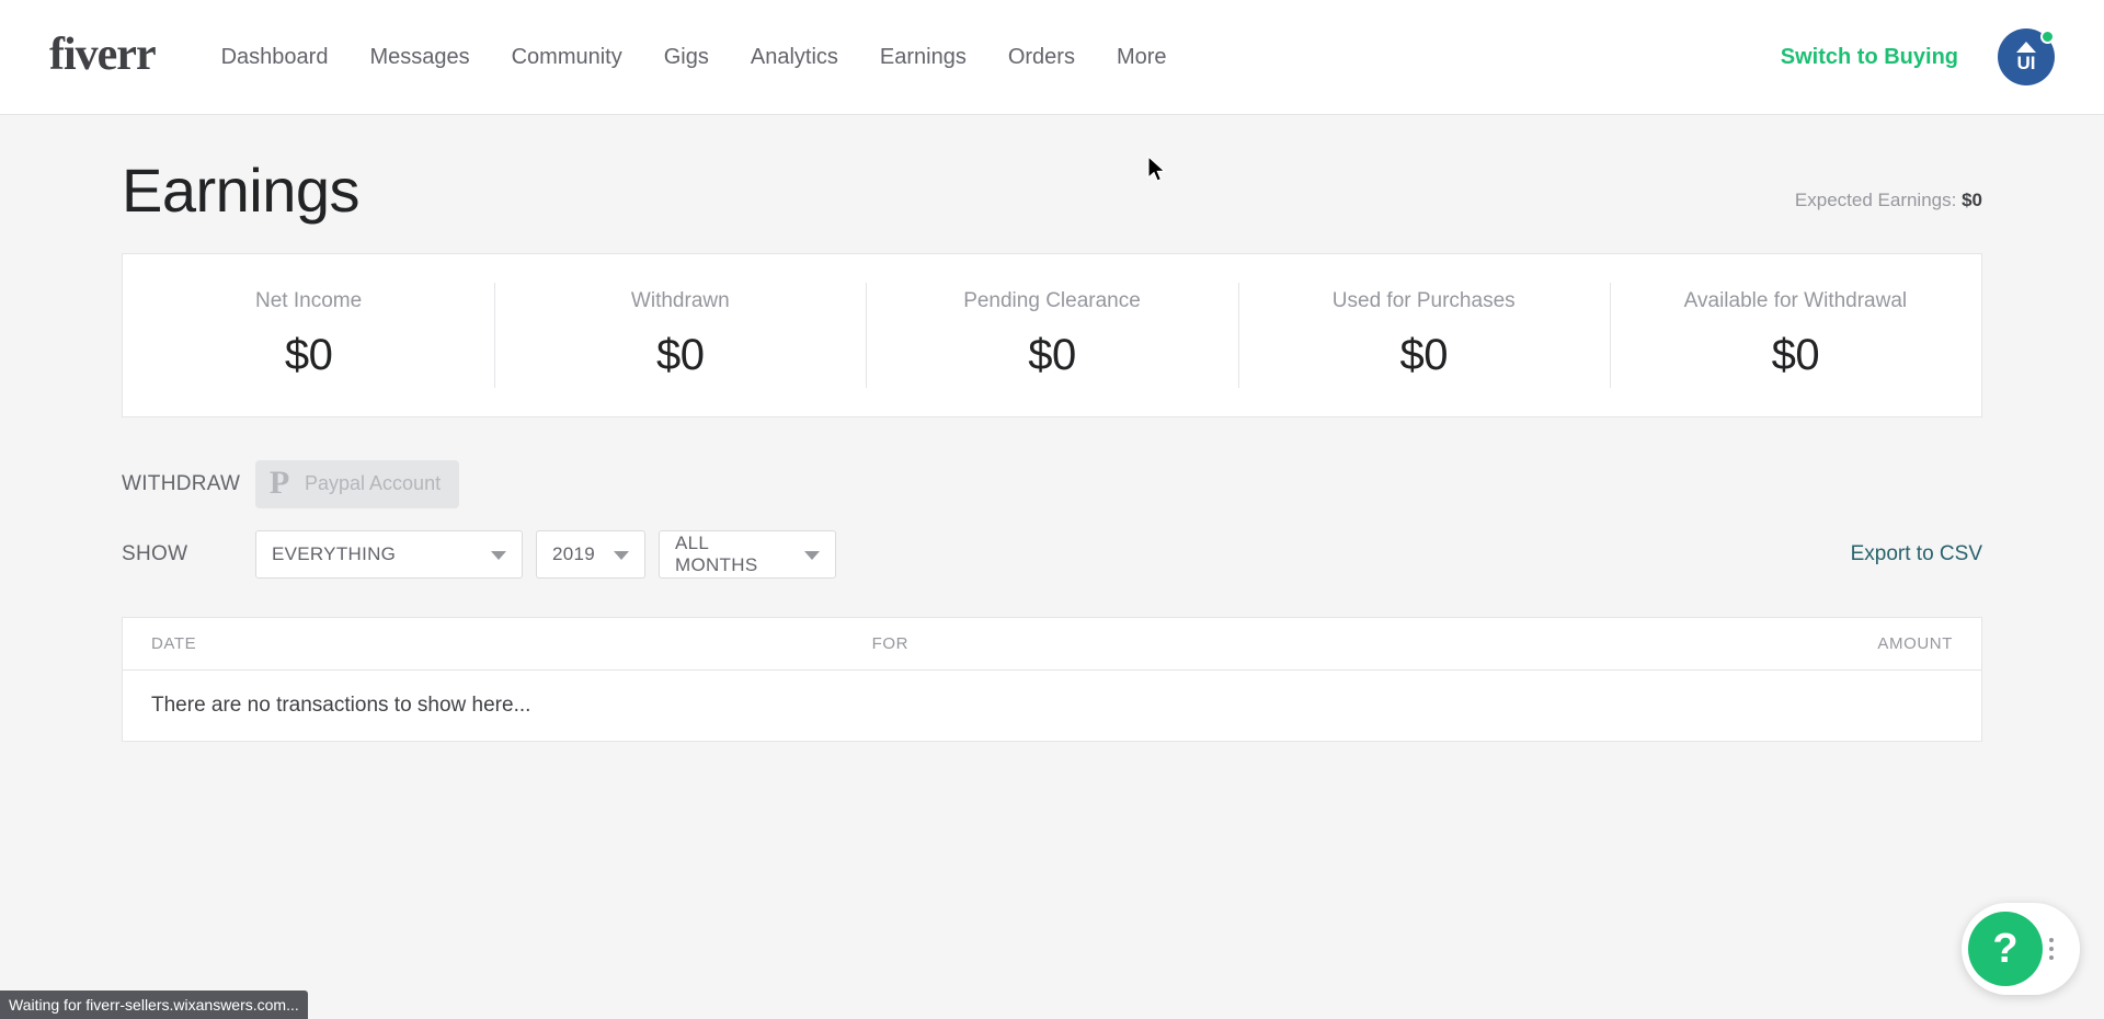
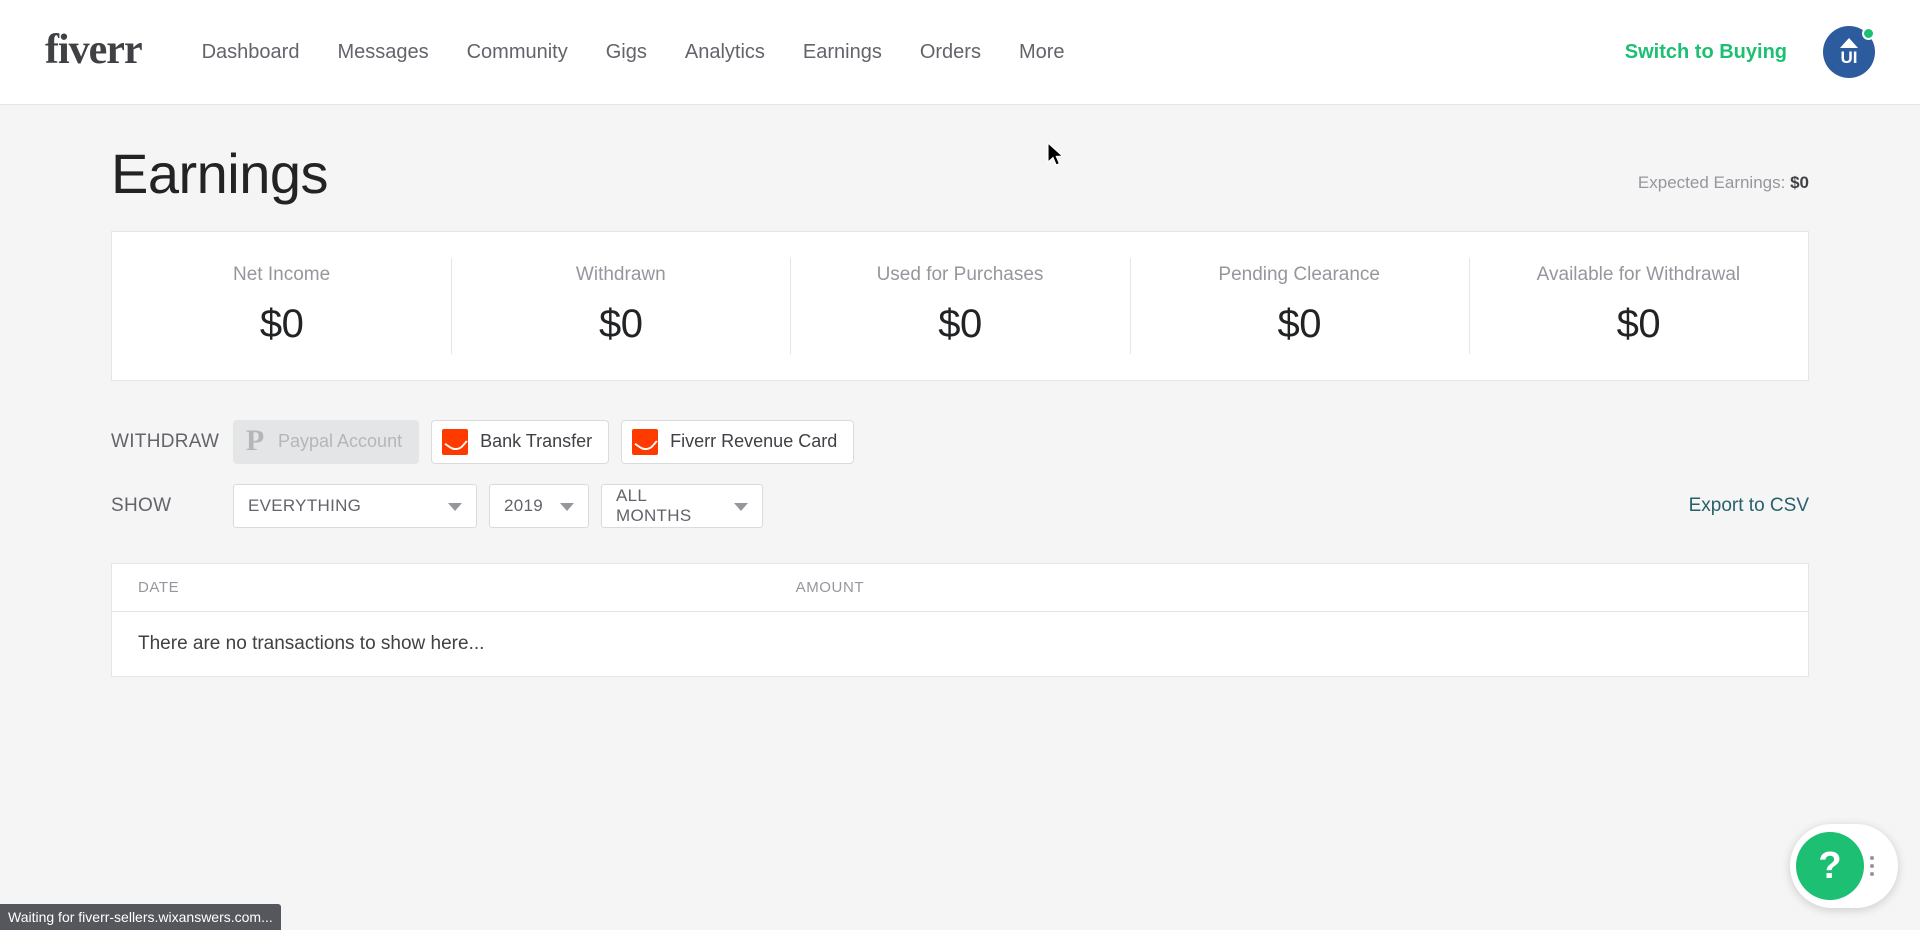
  fiverr
  Dashboard
  Messages
  Community
  Gigs
  Analytics
  Earnings
  Orders
  More
  Switch to Buying
  UI
  Earnings
  Expected Earnings: $0
  Net Income
  $0
  Withdrawn
  $0
- Pending Clearance
+ Used for Purchases
  $0
- Used for Purchases
+ Pending Clearance
  $0
  Available for Withdrawal
  $0
  WITHDRAW
  P
  Paypal Account
+ Bank Transfer
+ Fiverr Revenue Card
  SHOW
  EVERYTHING
  2019
  ALL MONTHS
  Export to CSV
  DATE
- FOR
  AMOUNT
  There are no transactions to show here...
  ?
  Waiting for fiverr-sellers.wixanswers.com...
